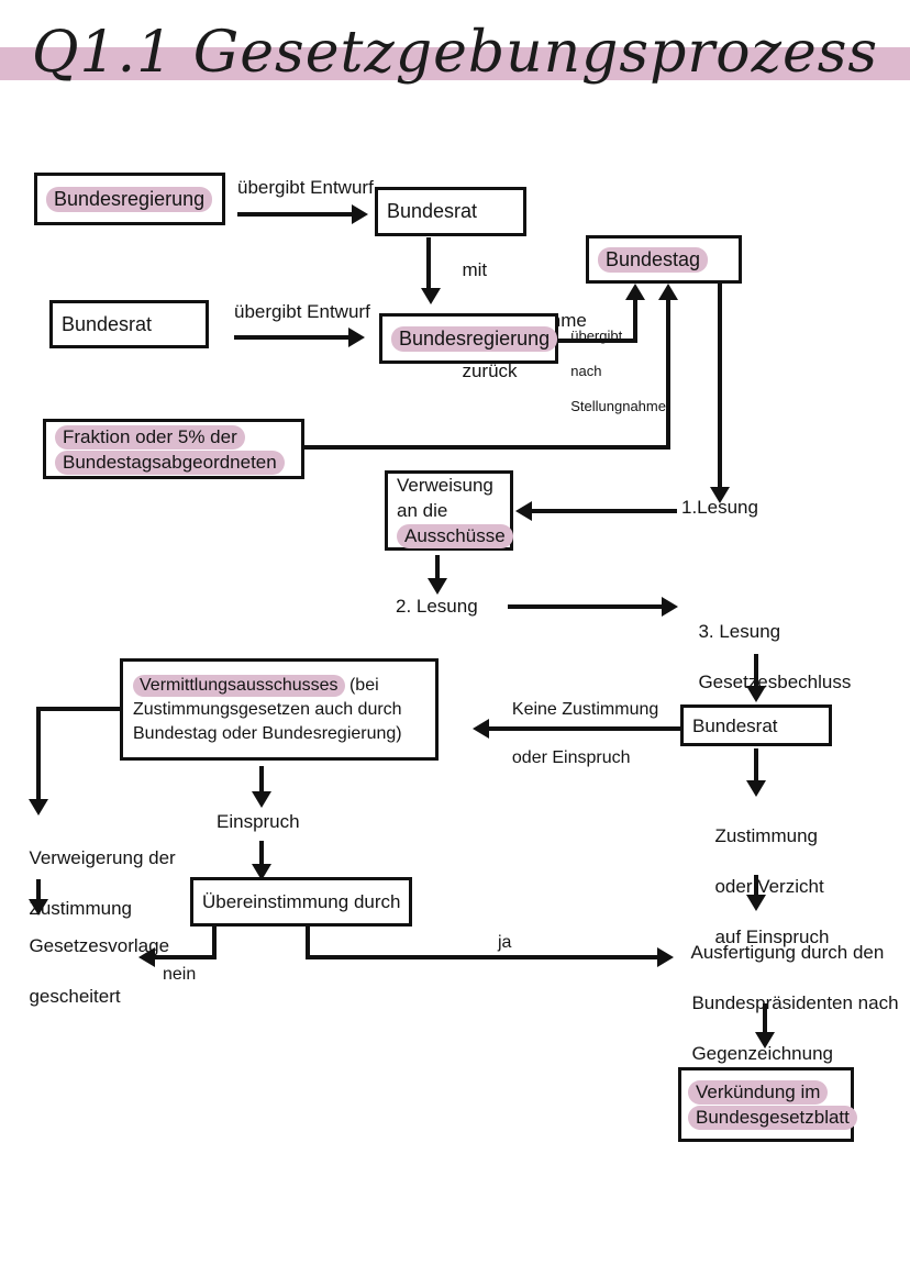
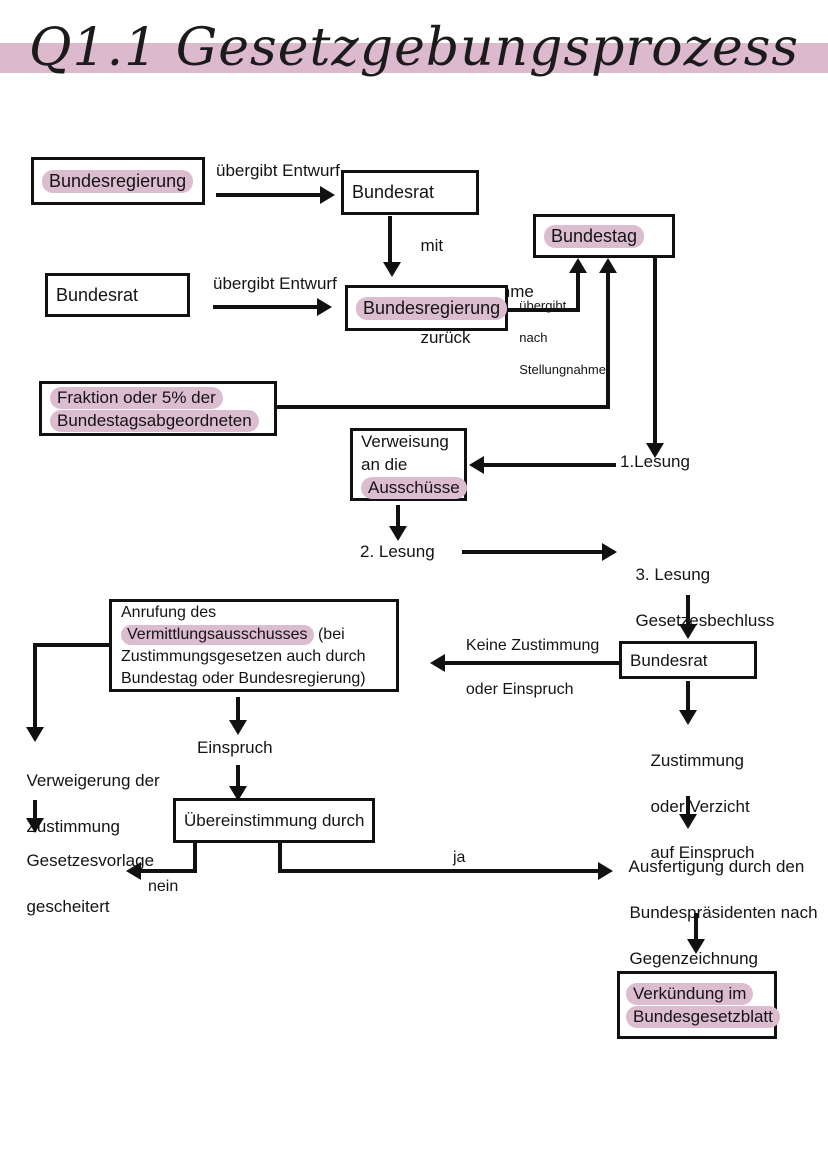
  Q1.1 Gesetzgebungsprozess
  Bundesregierung
  übergibt Entwurf
  Bundesrat
  Bundestag
  mit
  zurück
  Bundesrat
  übergibt Entwurf
  Bundesregierung
  übergibt
  nach
  Stellungnahme
  Fraktion oder 5% der
  Bundestagsabgeordneten
  1.Lesung
  Verweisung
  an die
  Ausschüsse
  2. Lesung
  3. Lesung
  Gesetesbechluss
+ Anrufung des
  Vermittlungsausschusses (bei
  Zustimmungsgesetzen auch durch
  Bundestag oder Bundesregierung)
  Bundesrat
  Keine Zustimmung
  oder Einspruch
  Verweigerung der
  Zustimmung
  Gesetzesvorlage
  gescheitert
  Einspruch
  Übereinstimmung durch
  nein
  ja
  Zustimmung
  oder Verzicht
  auf Einspruch
  Ausfertigung durch den
  Bundespräsidenten nach
  Gegenzeichnung
  Verkündung im
  Bundesgesetzblatt
